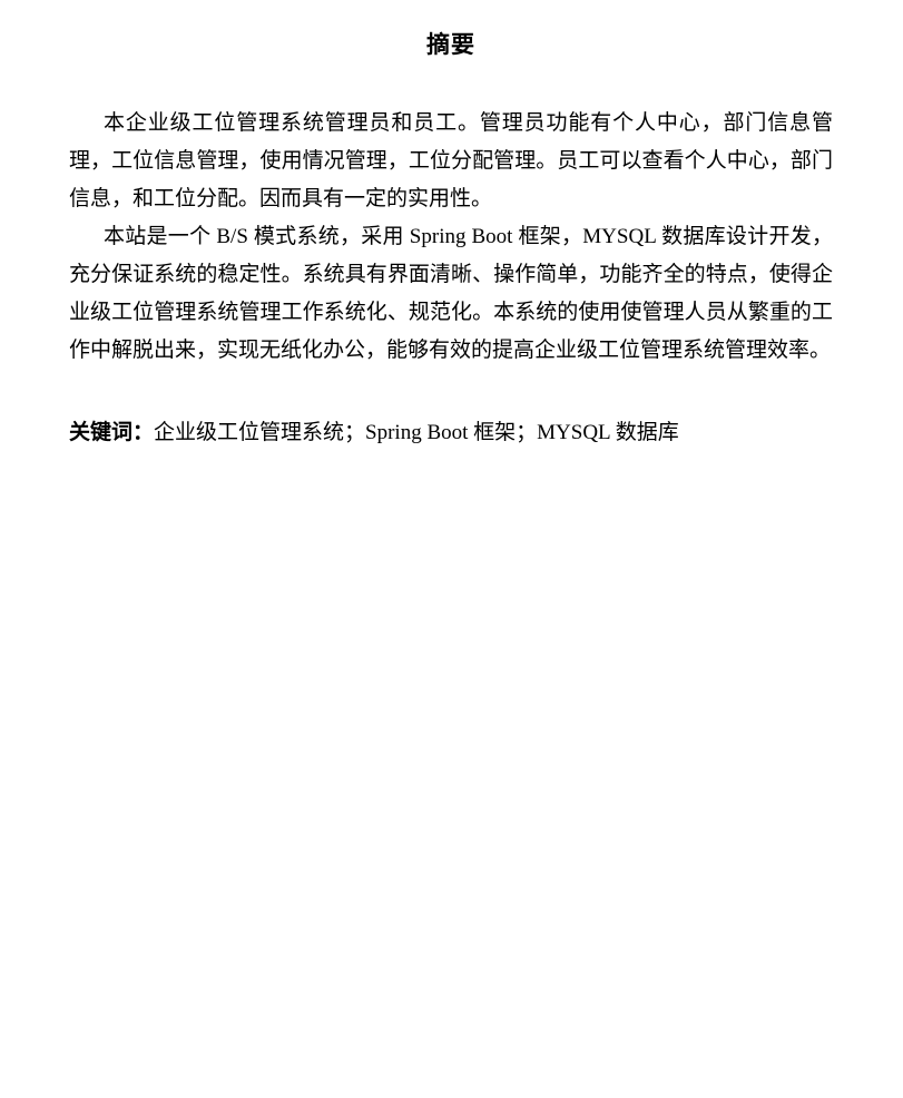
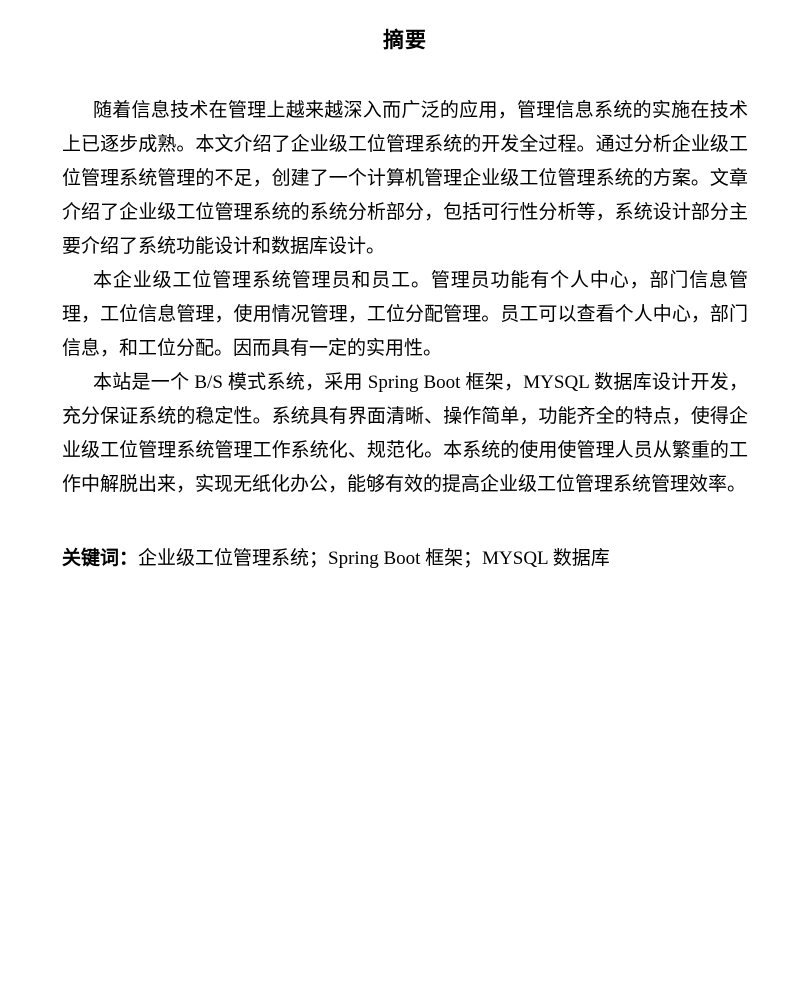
  摘要
+ 随着信息技术在管理上越来越深入而广泛的应用，管理信息系统的实施在技术上已逐步成熟。本文介绍了企业级工位管理系统的开发全过程。通过分析企业级工位管理系统管理的不足，创建了一个计算机管理企业级工位管理系统的方案。文章介绍了企业级工位管理系统的系统分析部分，包括可行性分析等，系统设计部分主要介绍了系统功能设计和数据库设计。
  本企业级工位管理系统管理员和员工。管理员功能有个人中心，部门信息管理，工位信息管理，使用情况管理，工位分配管理。员工可以查看个人中心，部门信息，和工位分配。因而具有一定的实用性。
  本站是一个 B/S 模式系统，采用 Spring Boot 框架，MYSQL 数据库设计开发，充分保证系统的稳定性。系统具有界面清晰、操作简单，功能齐全的特点，使得企业级工位管理系统管理工作系统化、规范化。本系统的使用使管理人员从繁重的工作中解脱出来，实现无纸化办公，能够有效的提高企业级工位管理系统管理效率。
  关键词：企业级工位管理系统；Spring Boot 框架；MYSQL 数据库
